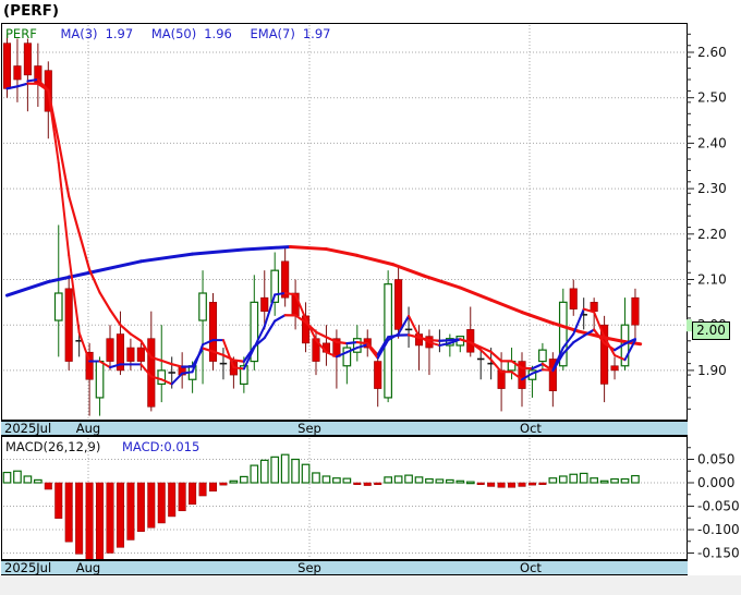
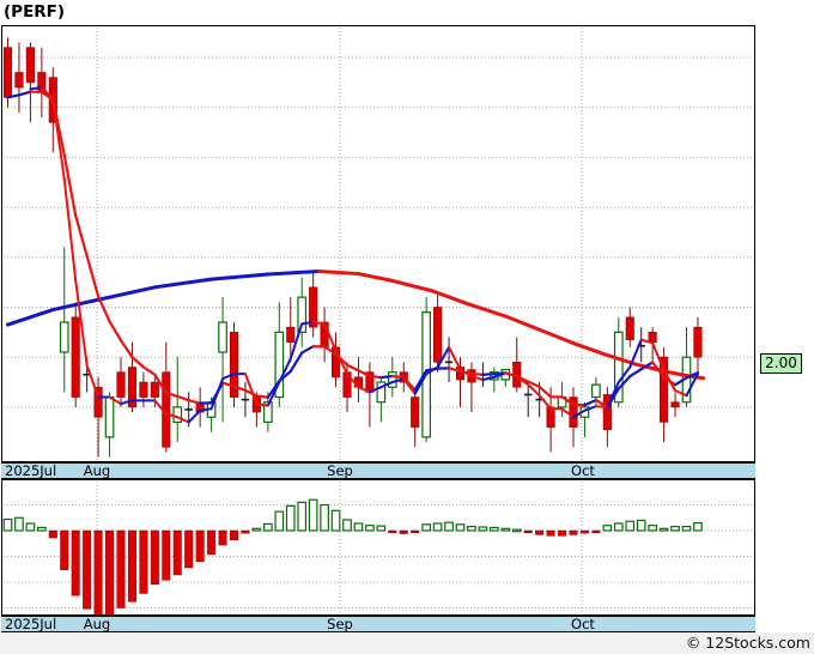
  (PERF)
- PERF MA(3) 1.97 MA(50) 1.96 EMA(7) 1.97
  2025Jul
  Aug
  Sep
  Oct
- MACD(26,12,9) MACD:0.015
  2025Jul
  Aug
  Sep
  Oct
- 2.60
- 2.50
- 2.40
- 2.30
- 2.20
- 2.10
- 1.90
- 0.050
- 0.000
- -0.050
- -0.100
- -0.150
  2.00
+ © 12Stocks.com
